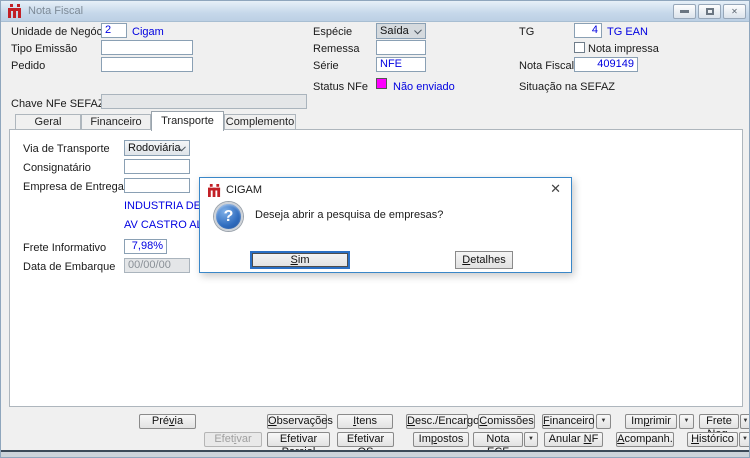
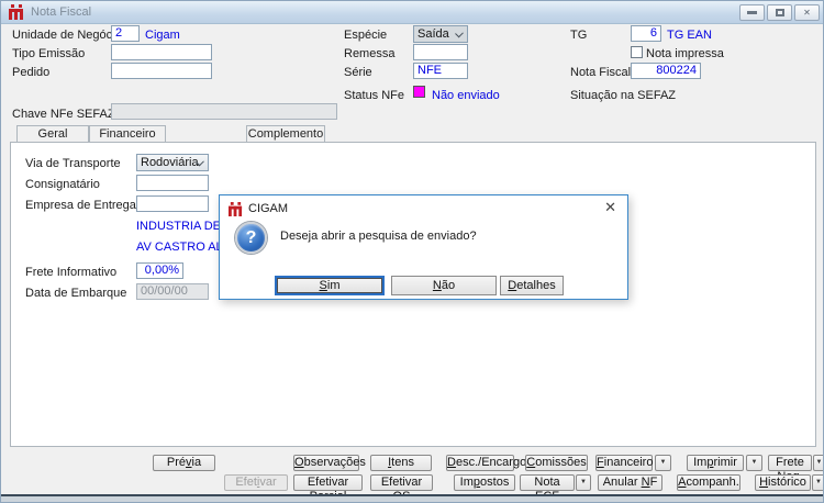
  Nota Fiscal
  ✕
  Unidade de Negóc
  2
  Cigam
  Tipo Emissão
  Pedido
  Espécie
  Saída
  Remessa
  Série
  NFE
  Status NFe
  Não enviado
  TG
- 4
+ 6
  TG EAN
  Nota impressa
  Nota Fiscal
- 409149
+ 800224
  Situação na SEFAZ
  Chave NFe SEFA
  Geral
  Financeiro
- Transporte
  Complemento
  Via de Transporte
  Rodoviária
  Consignatário
  Empresa de Entrega
  INDUSTRIA DE
  Frete Informativo
- 7,98%
+ 0,00%
  Data de Embarque
  00/00/00
  CIGAM
  ✕
  ?
- Deseja abrir a pesquisa de empresas?
+ Deseja abrir a pesquisa de enviado?
  Sim
+ Não
  Detalhes
  Prévia
  Observações
  Itens
  Desc./Encargo
  Comissões
  Financeiro
  Imprimir
  Efetivar
  Efetivar
  Impostos
  Anular NF
  Acompanh.
  Histórico
